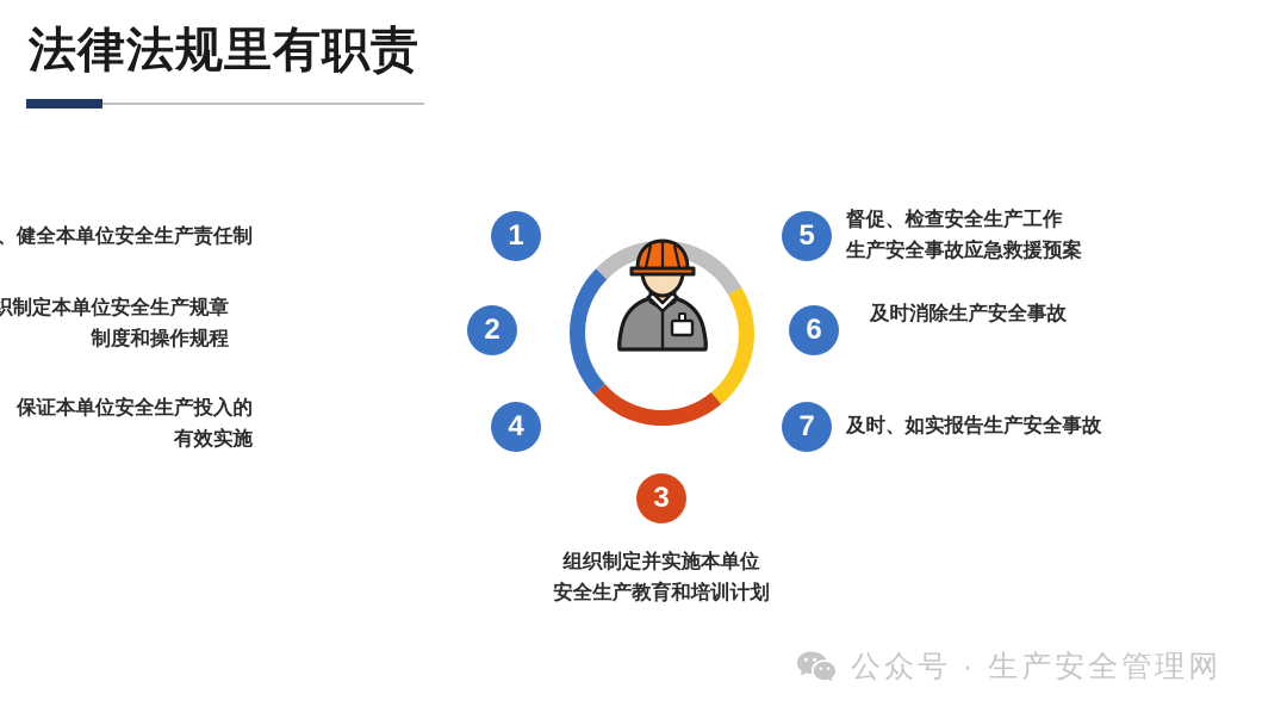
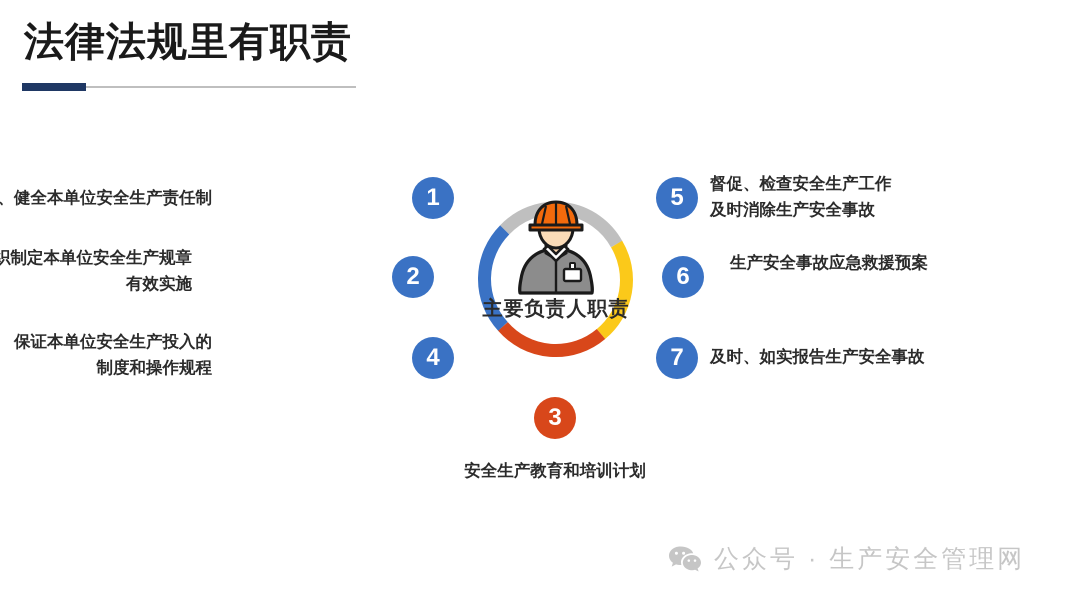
  法律法规里有职责
+ 主要负责人职责
  1
  、健全本单位安全生产责任制
  2
  织制定本单位安全生产规章
- 制度和操作规程
+ 有效实施
  4
  保证本单位安全生产投入的
- 有效实施
+ 制度和操作规程
  3
- 组织制定并实施本单位
  安全生产教育和培训计划
  5
  督促、检查安全生产工作
- 生产安全事故应急救援预案
+ 及时消除生产安全事故
  6
- 及时消除生产安全事故
+ 生产安全事故应急救援预案
  7
  及时、如实报告生产安全事故
  公众号 · 生产安全管理网
